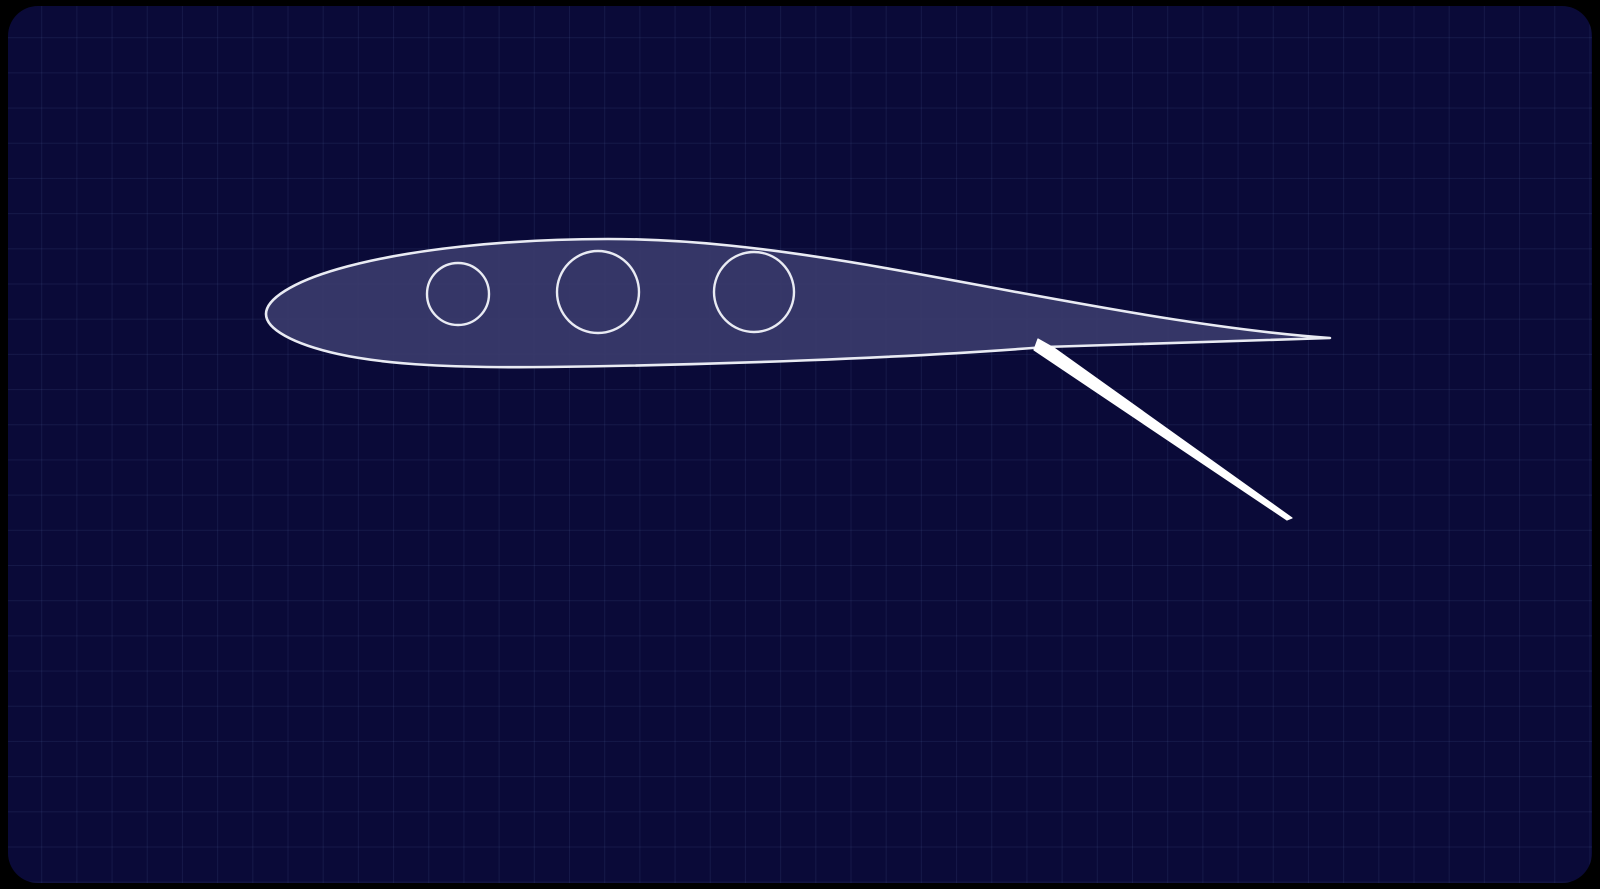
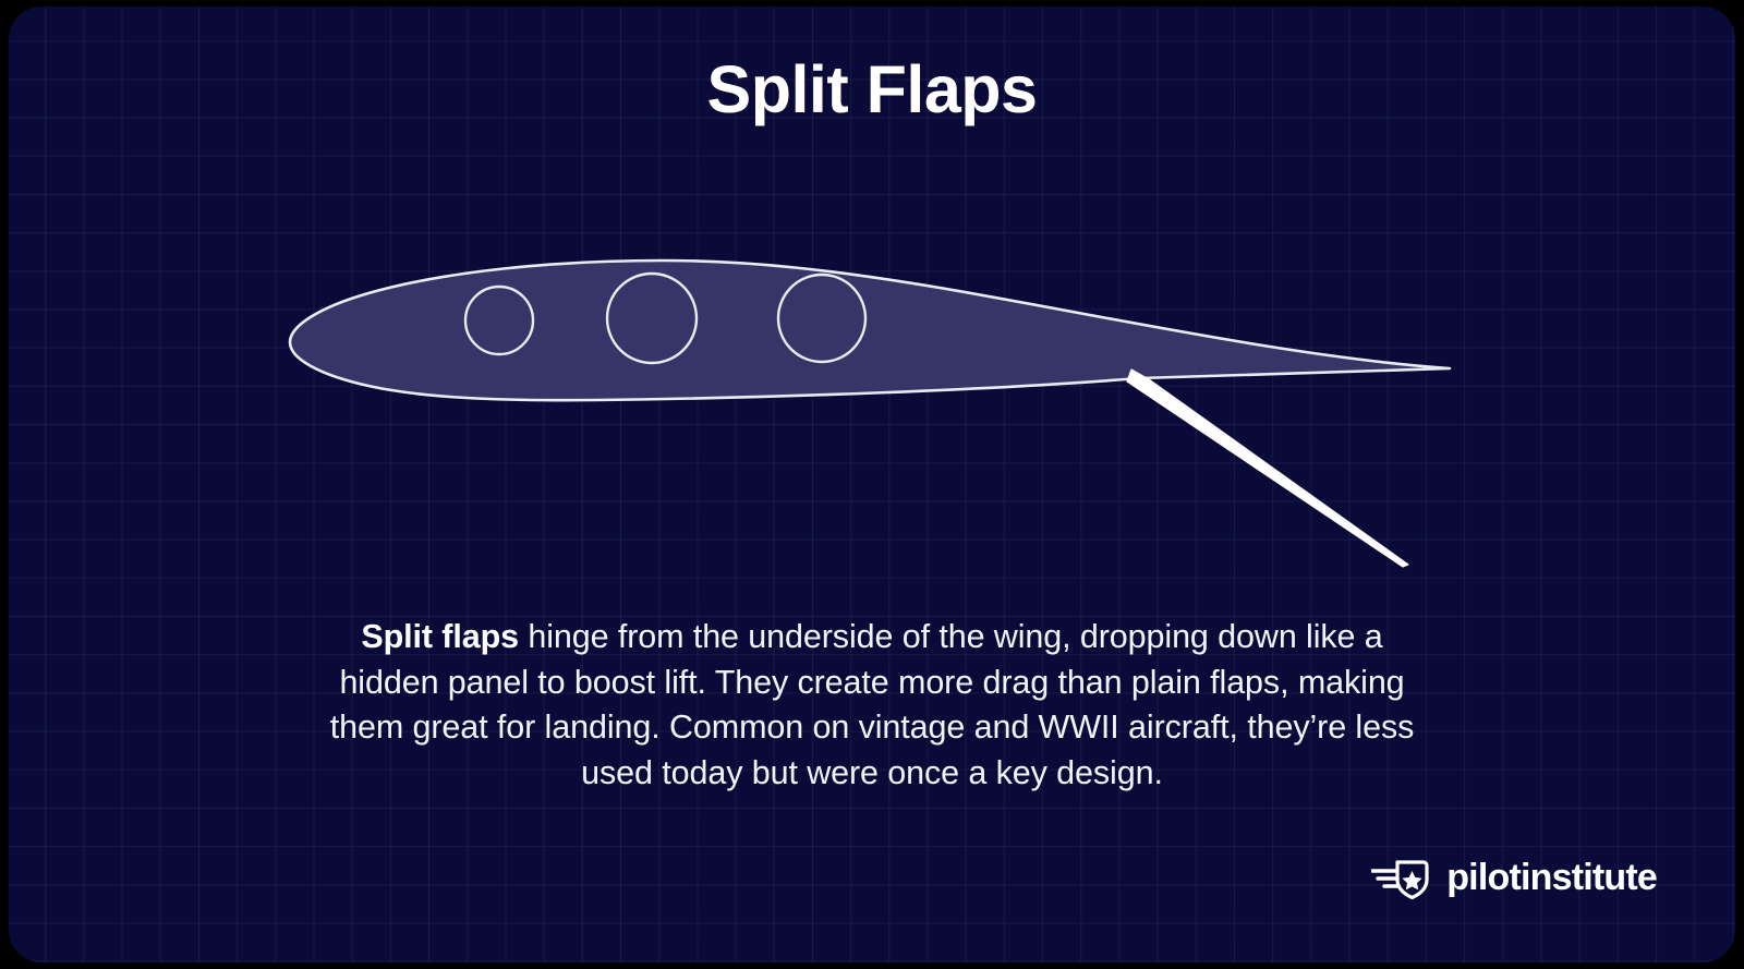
+ Split Flaps
+ Split flaps hinge from the underside of the wing, dropping down like a hidden panel to boost lift. They create more drag than plain flaps, making them great for landing. Common on vintage and WWII aircraft, they’re less used today but were once a key design.
+ pilotinstitute
